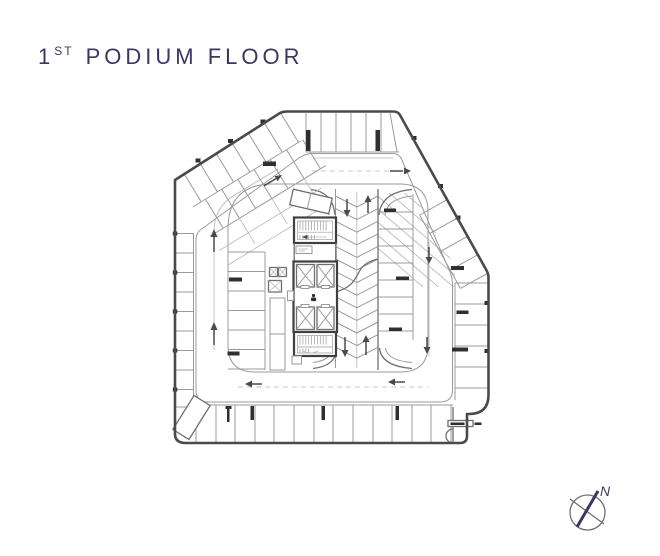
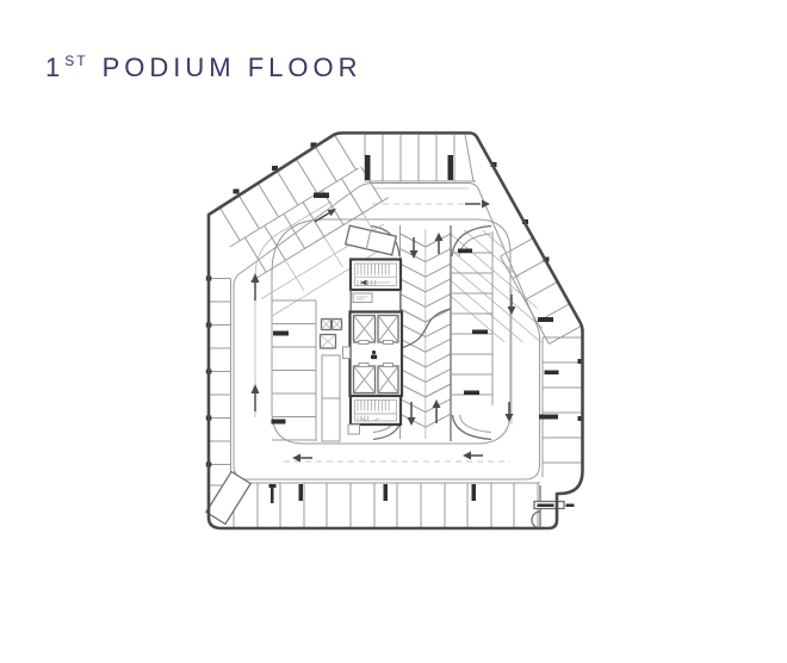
  1ST PODIUM FLOOR
- N
